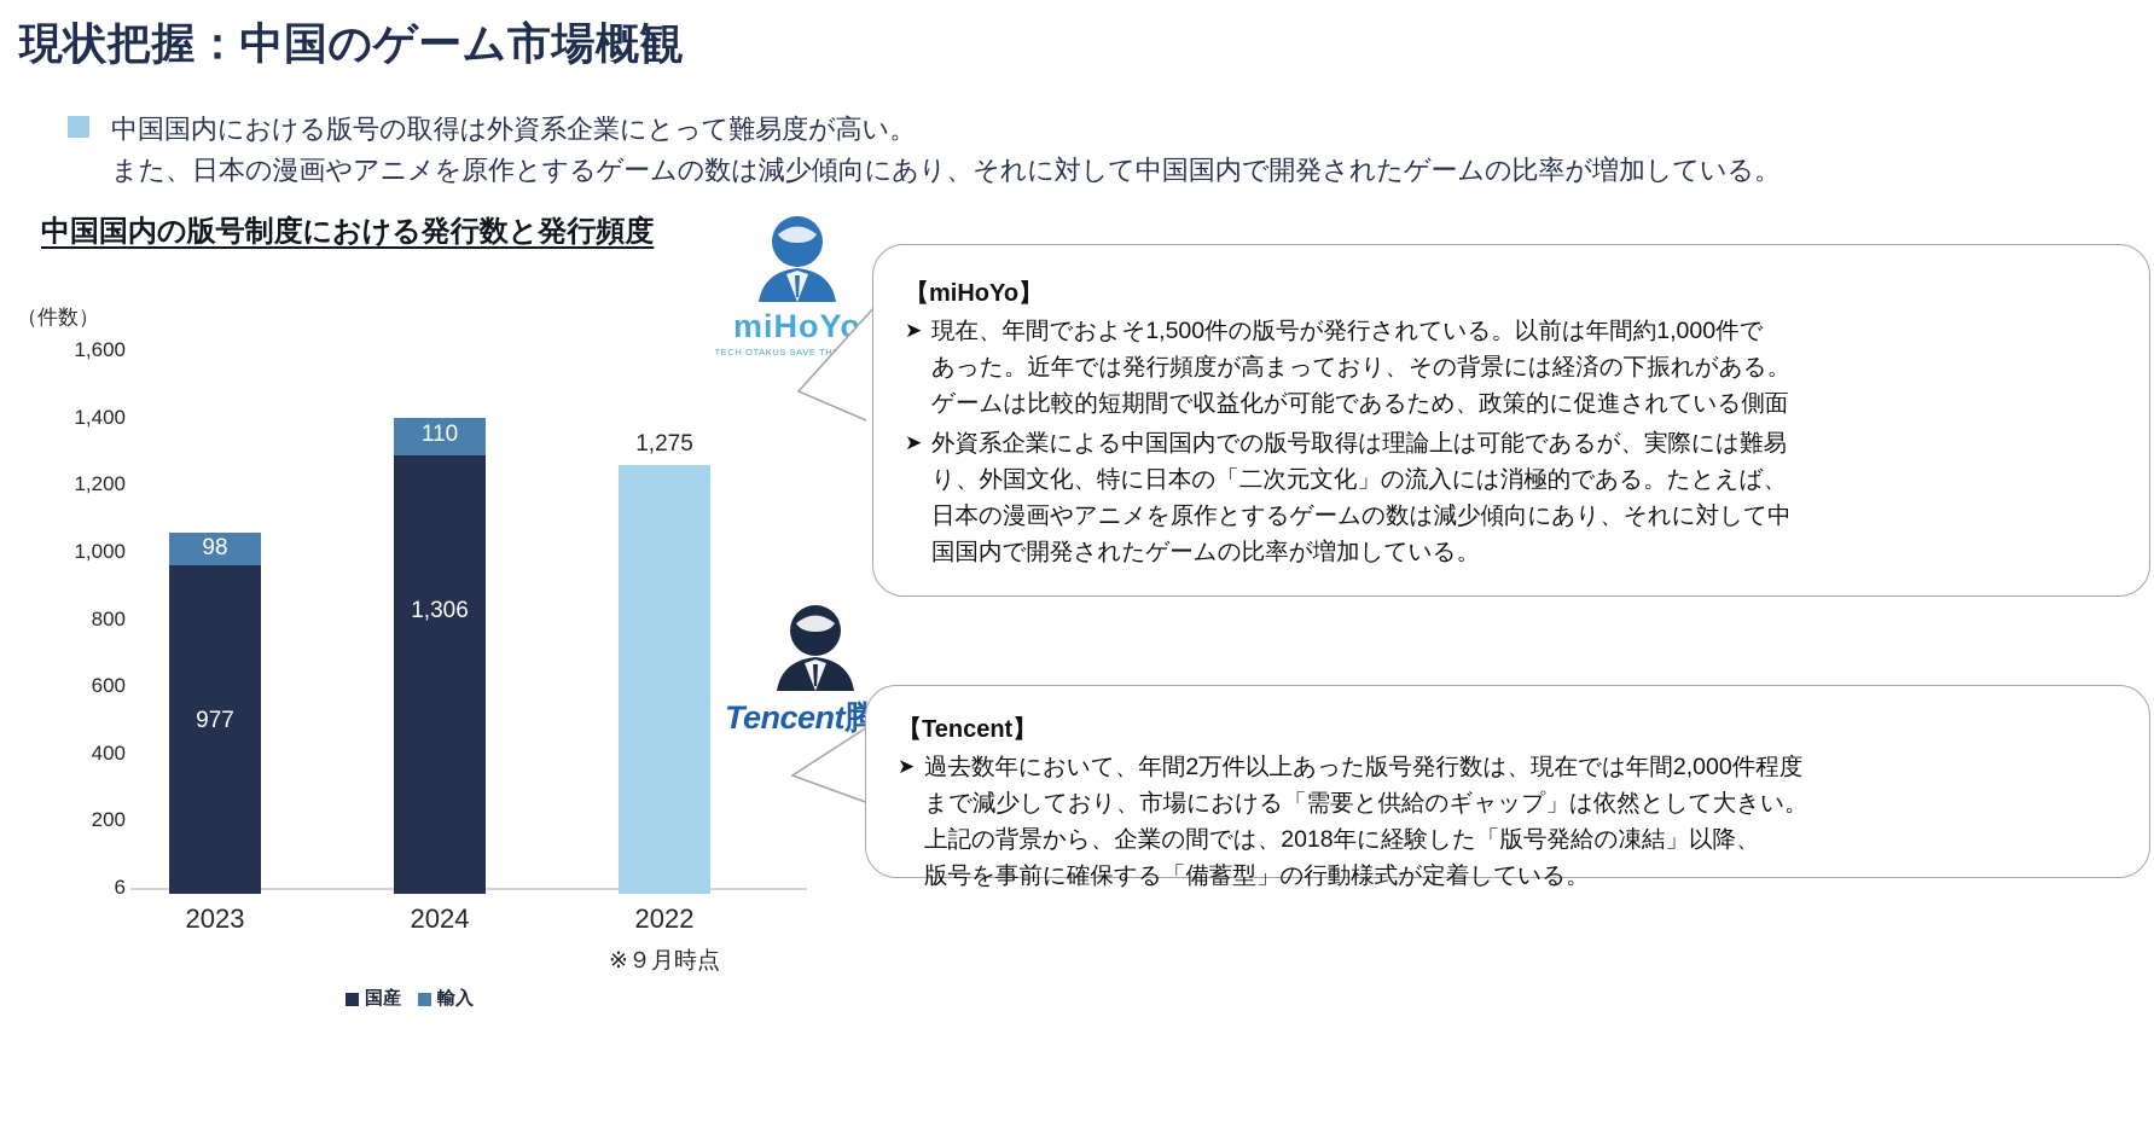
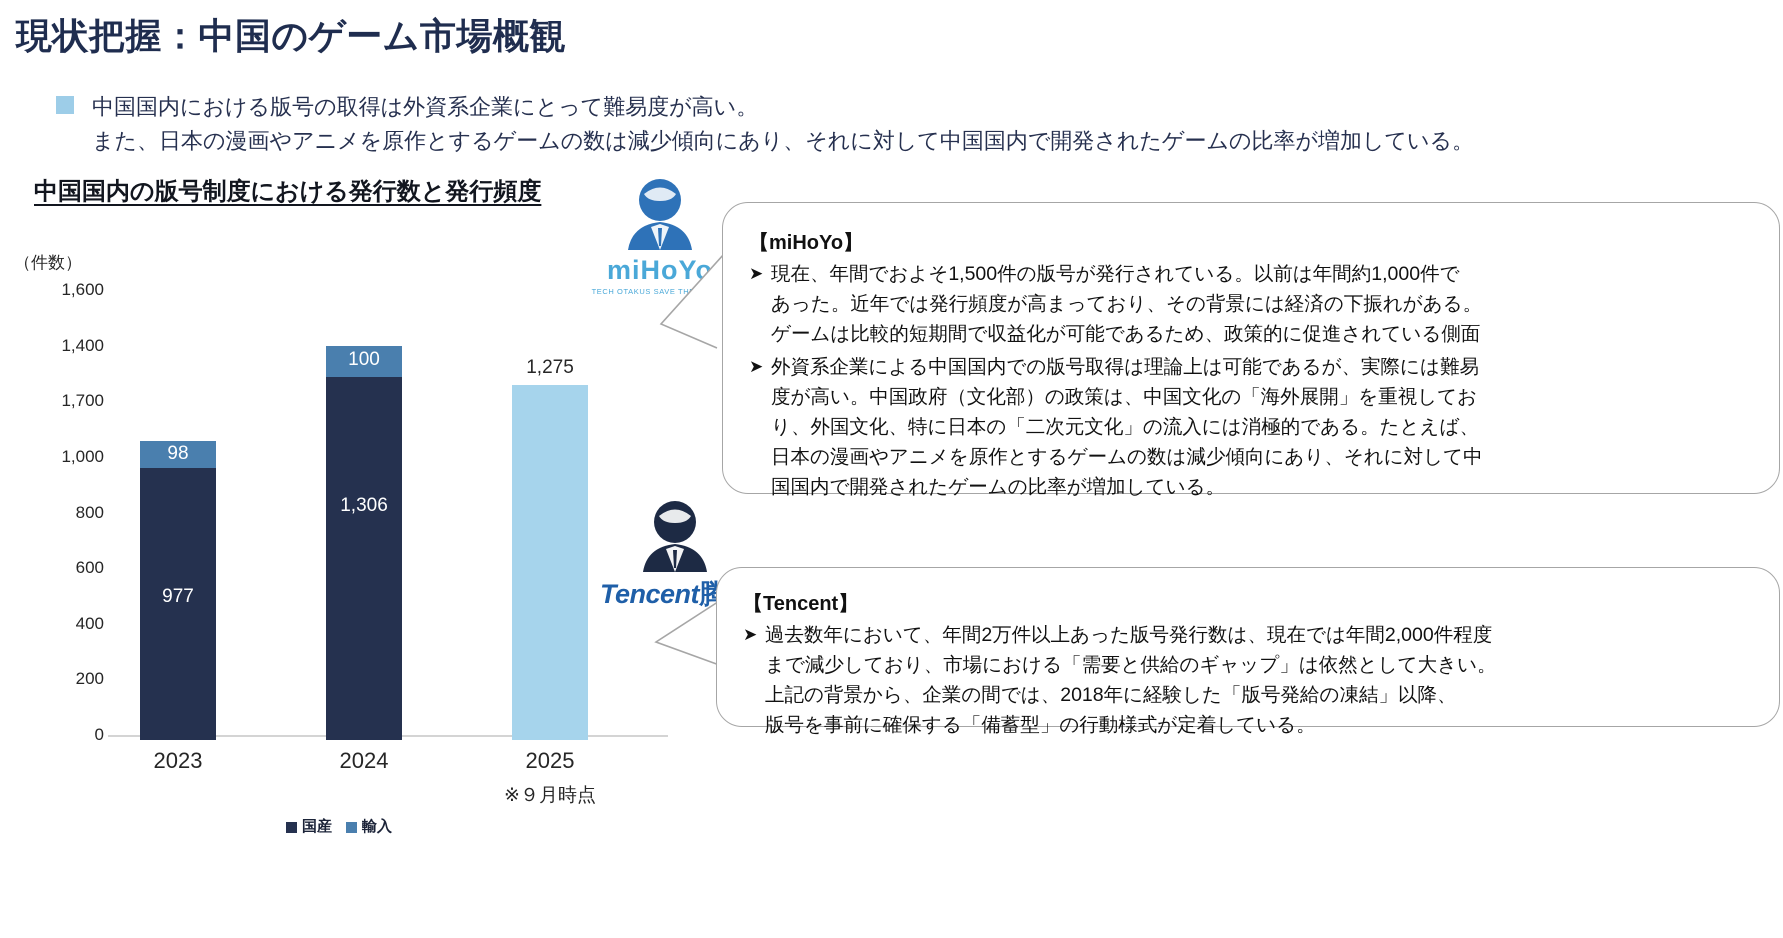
  現状把握：中国のゲーム市場概観
  中国国内における版号の取得は外資系企業にとって難易度が高い。
  また、日本の漫画やアニメを原作とするゲームの数は減少傾向にあり、それに対して中国国内で開発されたゲームの比率が増加している。
  中国国内の版号制度における発行数と発行頻度
  （件数）
  1,600
  1,400
- 1,200
+ 1,700
  1,000
  800
  600
  400
  200
- 6
+ 0
  977
  98
  1,306
- 110
+ 100
  1,275
  2023
  2024
- 2022
+ 2025
  ※９月時点
  国産
  輸入
  miHoYo
  TECH OTAKUS SAVE TH
  Tencent腾
  【miHoYo】
  ➤
  現在、年間でおよそ1,500件の版号が発行されている。以前は年間約1,000件で
  あった。近年では発行頻度が高まっており、その背景には経済の下振れがある。
  ゲームは比較的短期間で収益化が可能であるため、政策的に促進されている側面
  ➤
  外資系企業による中国国内での版号取得は理論上は可能であるが、実際には難易
+ 度が高い。中国政府（文化部）の政策は、中国文化の「海外展開」を重視してお
  り、外国文化、特に日本の「二次元文化」の流入には消極的である。たとえば、
  日本の漫画やアニメを原作とするゲームの数は減少傾向にあり、それに対して中
  国国内で開発されたゲームの比率が増加している。
  【Tencent】
  ➤
  過去数年において、年間2万件以上あった版号発行数は、現在では年間2,000件程度
  まで減少しており、市場における「需要と供給のギャップ」は依然として大きい。
  上記の背景から、企業の間では、2018年に経験した「版号発給の凍結」以降、
  版号を事前に確保する「備蓄型」の行動様式が定着している。
